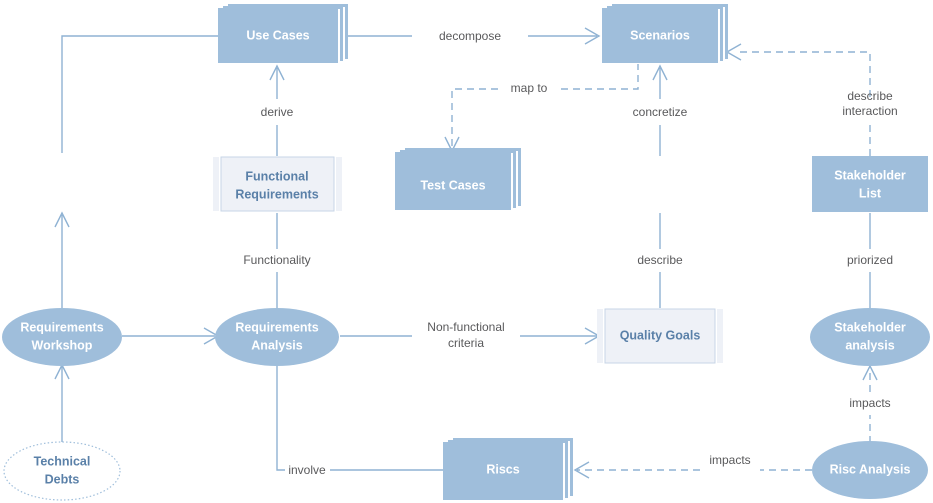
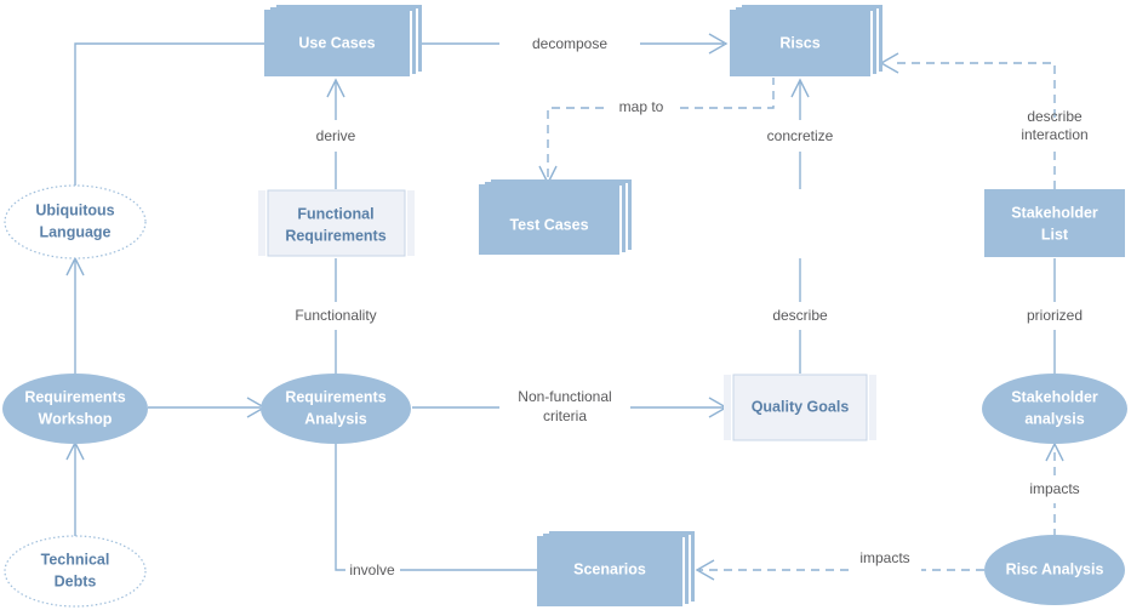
  decompose
  derive
  map to
  concretize
  describe
  interaction
  Functionality
  describe
  priorized
  Non-functional
  criteria
  involve
  impacts
  impacts
  Use Cases
- Scenarios
+ Riscs
  Functional
  Requirements
  Test Cases
  Stakeholder
  List
+ Ubiquitous
+ Language
  Requirements
  Workshop
  Requirements
  Analysis
  Quality Goals
  Stakeholder
  analysis
  Technical
  Debts
- Riscs
+ Scenarios
  Risc Analysis
